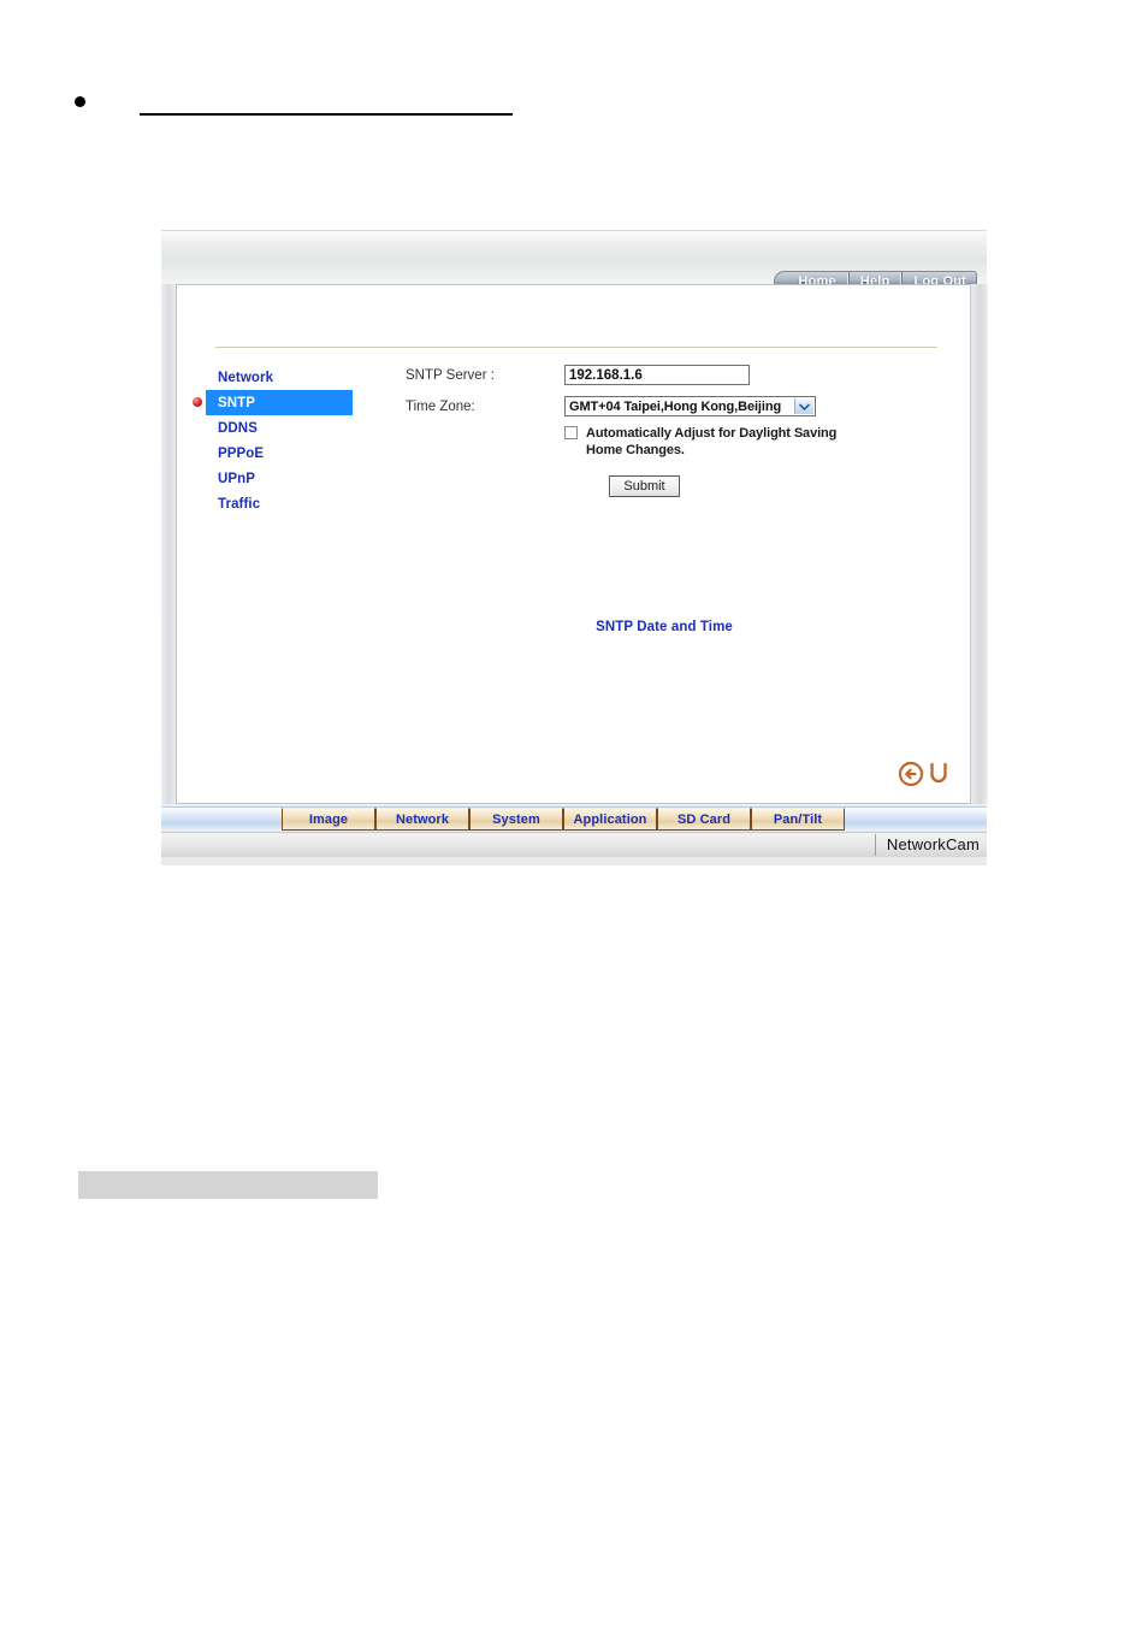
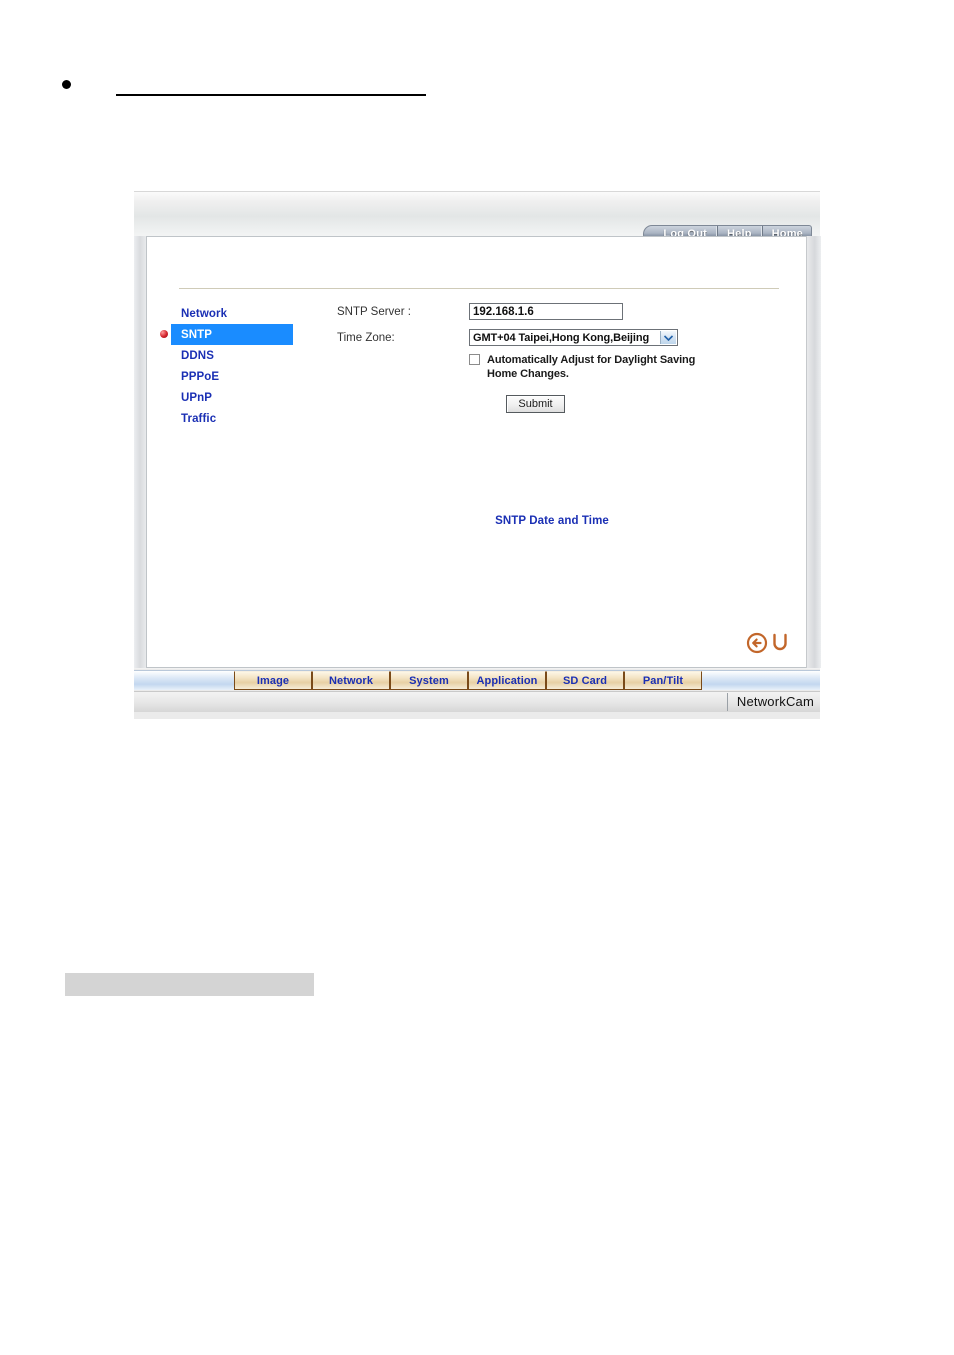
- Home
+ Log Out
  Help
- Log Out
+ Home
  Network
  SNTP
  DDNS
  PPPoE
  UPnP
  Traffic
  SNTP Server :
  192.168.1.6
  Time Zone:
  GMT+04 Taipei,Hong Kong,Beijing
  Automatically Adjust for Daylight Saving Home Changes.
  Submit
  SNTP Date and Time
  Image
  Network
  System
  Application
  SD Card
  Pan/Tilt
  NetworkCam
